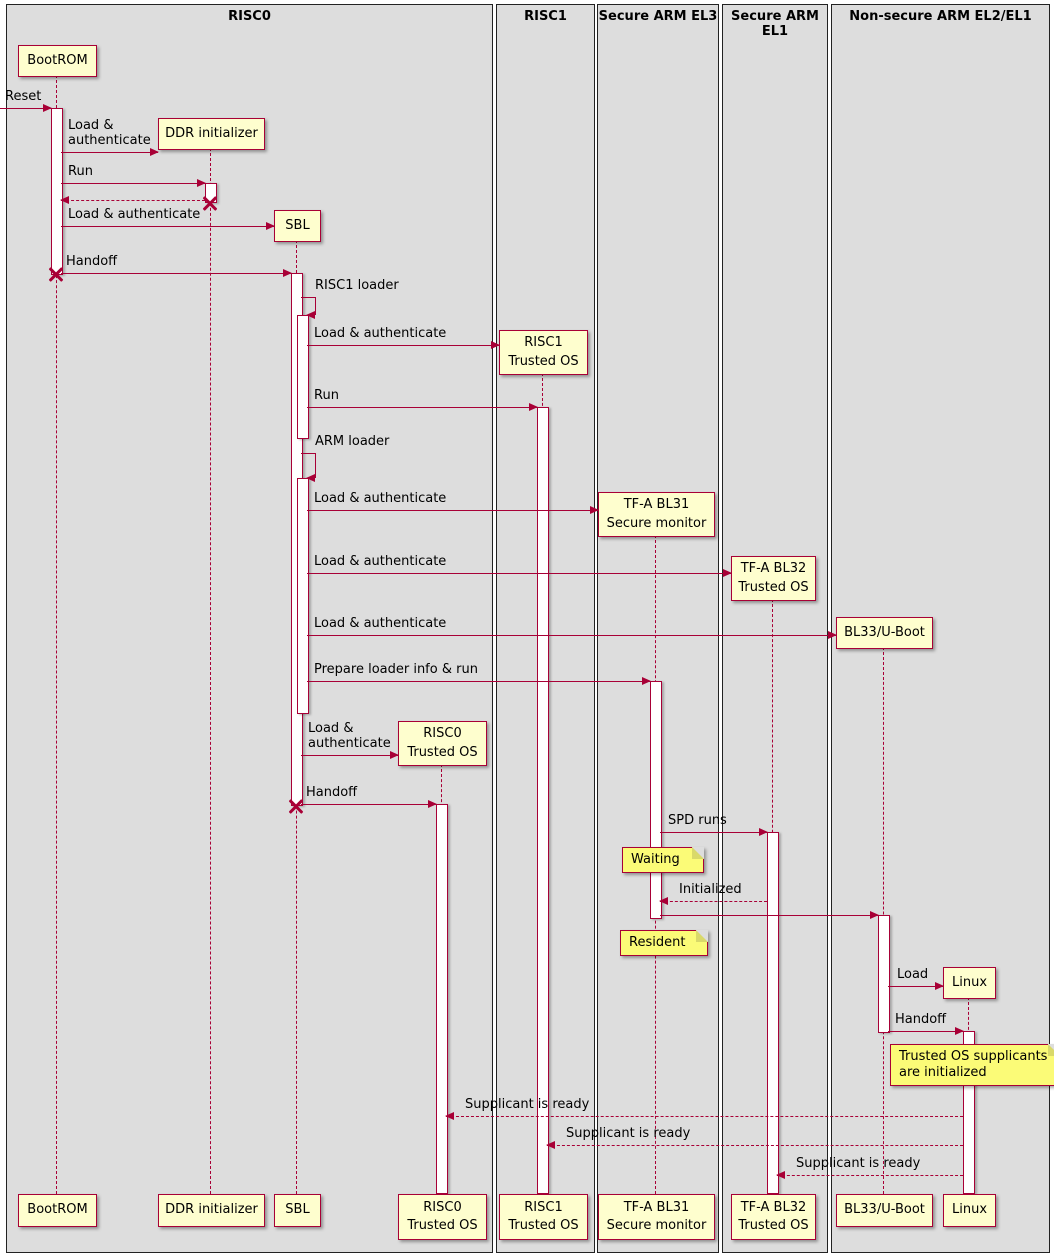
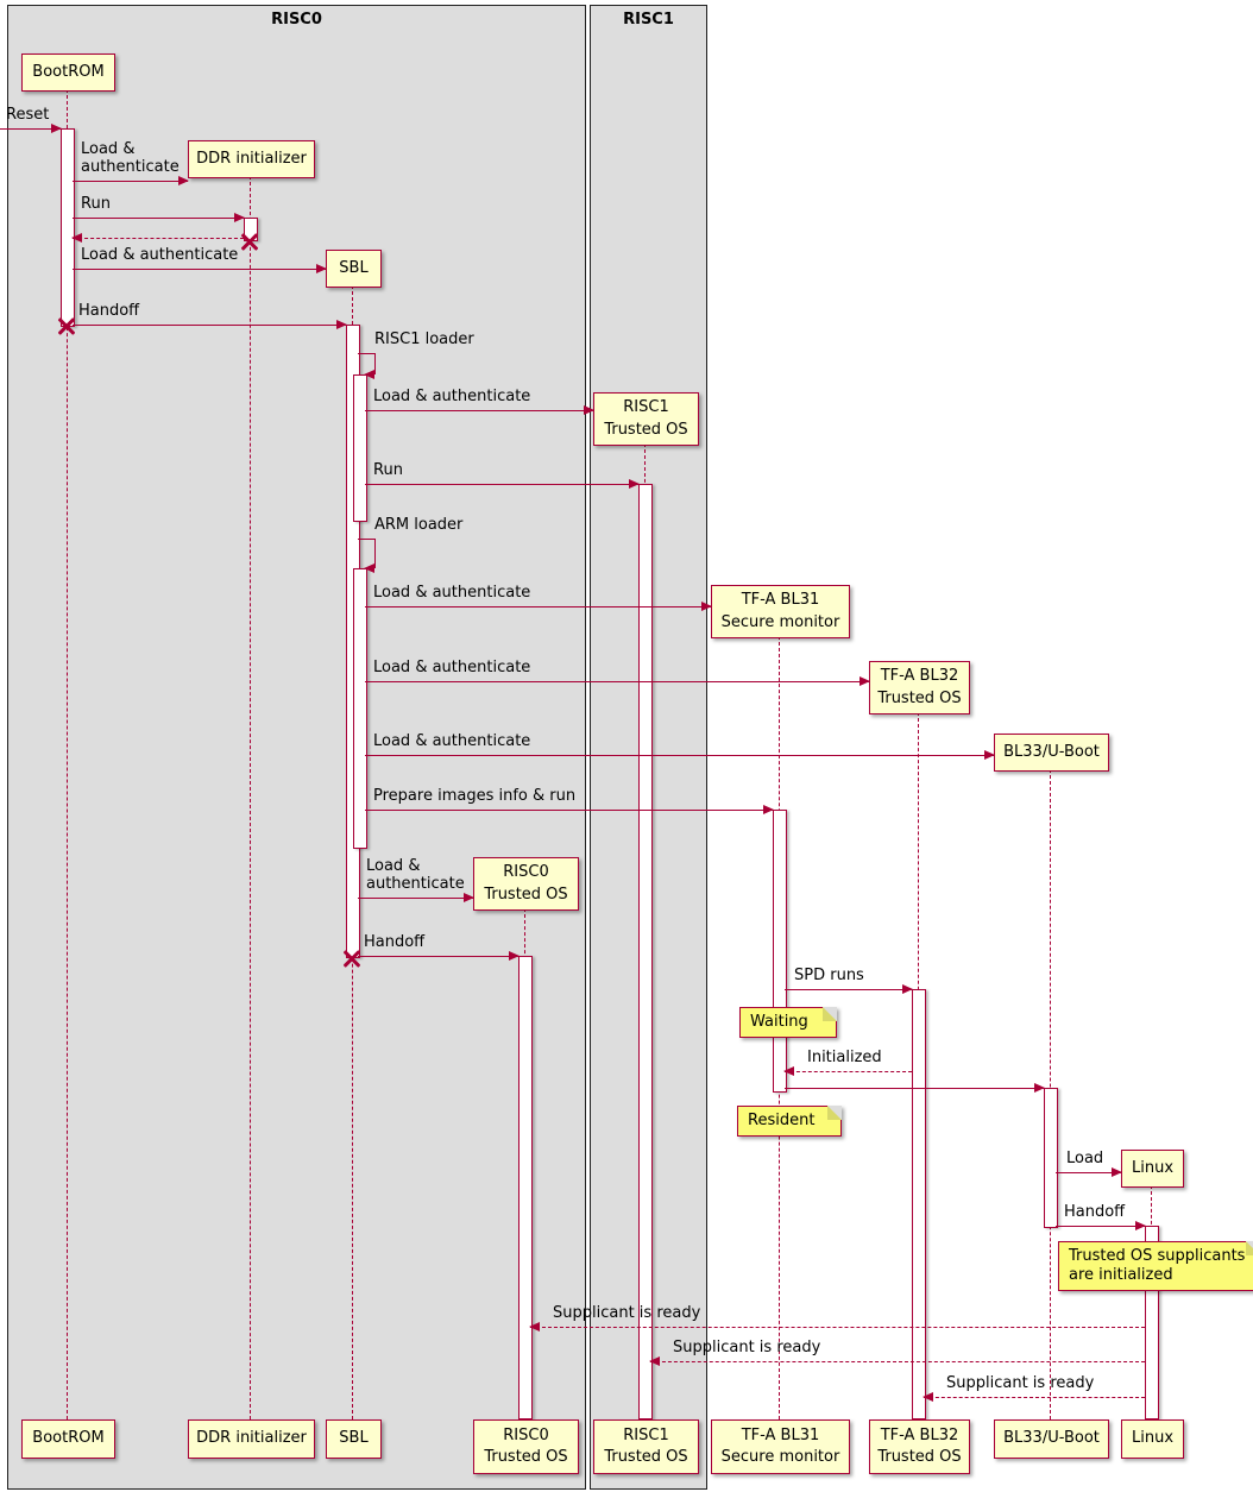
  RISC0
  RISC1
- Secure ARM EL3
- Secure ARM EL1
- Non-secure ARM EL2/EL1
  BootROM
  DDR initializer
  SBL
  RISC1
  Trusted OS
  TF-A BL31
  Secure monitor
  TF-A BL32
  Trusted OS
  BL33/U-Boot
  RISC0
  Trusted OS
  Linux
  BootROM
  DDR initializer
  SBL
  RISC0
  Trusted OS
  RISC1
  Trusted OS
  TF-A BL31
  Secure monitor
  TF-A BL32
  Trusted OS
  BL33/U-Boot
  Linux
  Waiting
  Resident
  Trusted OS supplicants
  are initialized
  Reset
  Load &
  authenticate
  Run
  Load & authenticate
  Handoff
  RISC1 loader
  Load & authenticate
  Run
  ARM loader
  Load & authenticate
  Load & authenticate
  Load & authenticate
- Prepare loader info & run
+ Prepare images info & run
  Load &
  authenticate
  Handoff
  SPD runs
  Initialized
  Load
  Handoff
  Supplicant is ready
  Supplicant is ready
  Supplicant is ready
